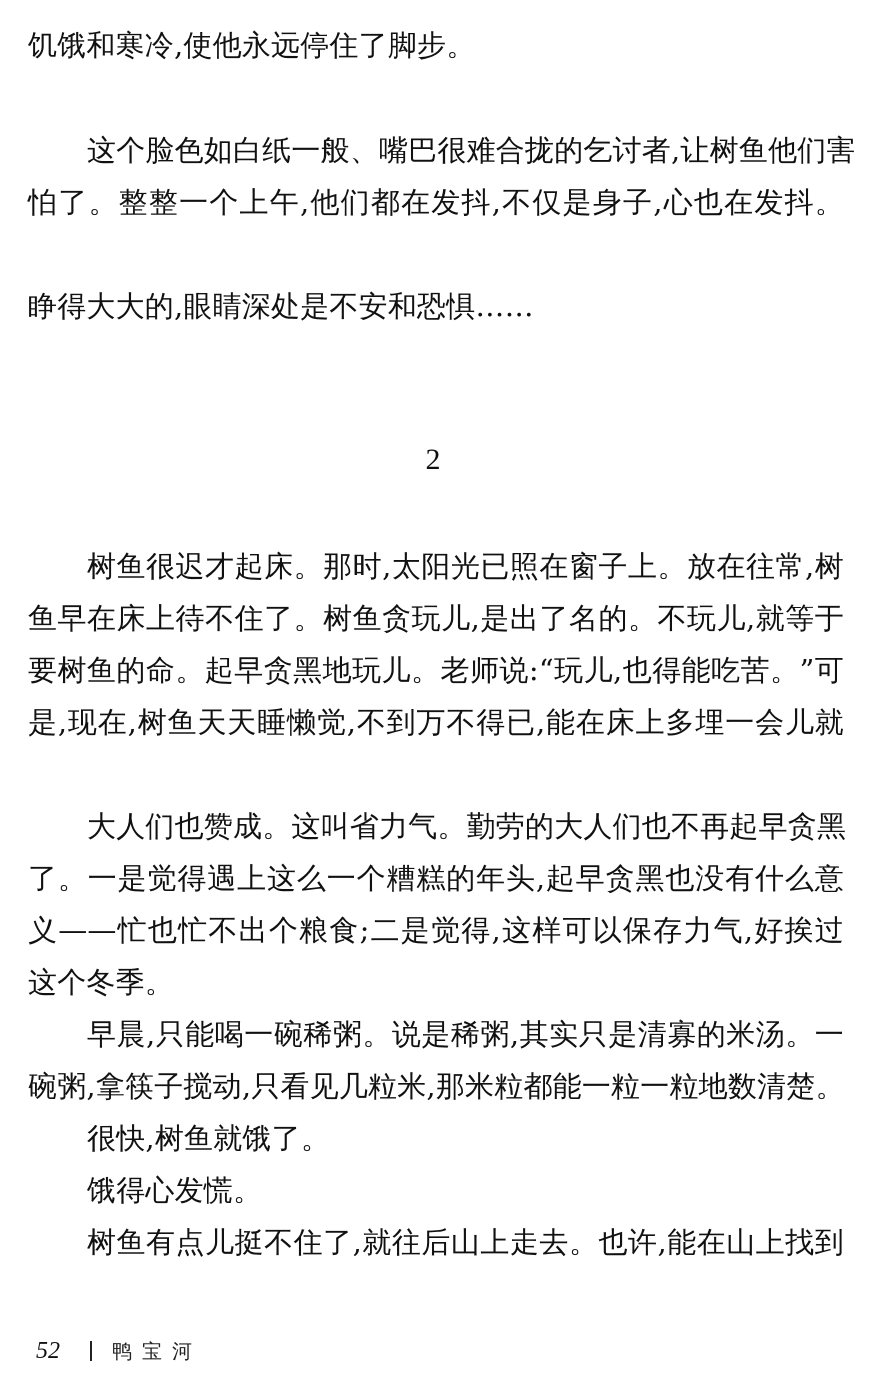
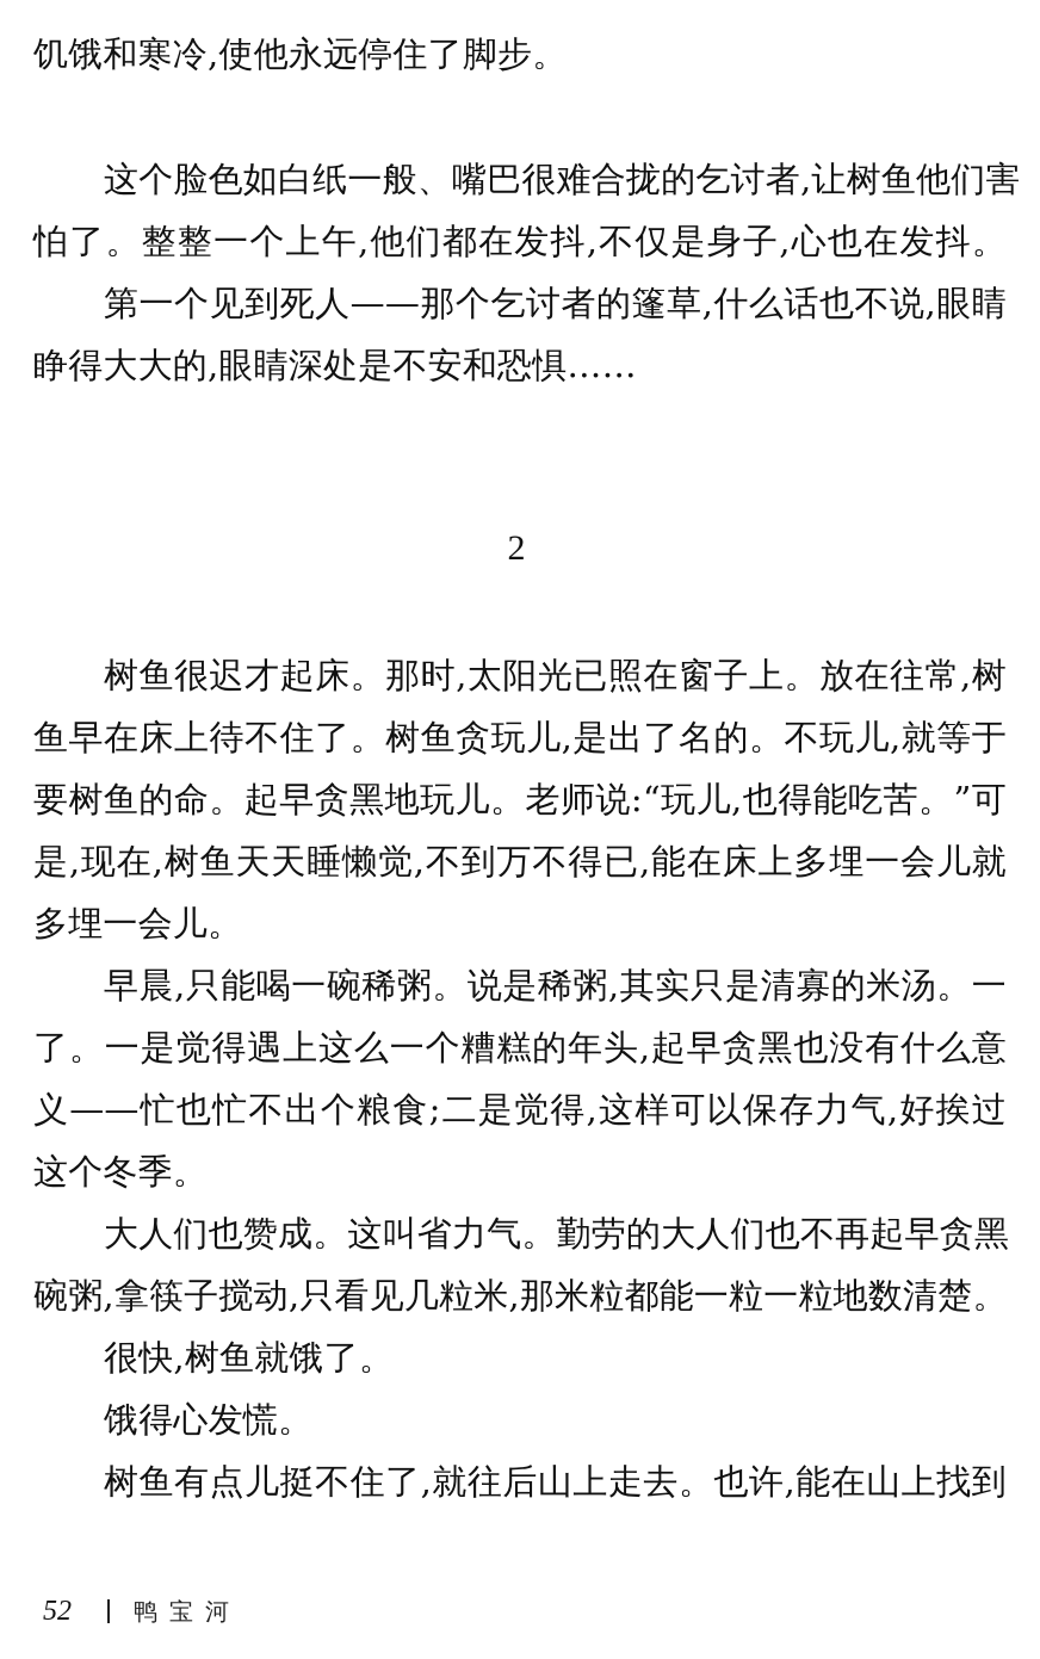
  饥饿和寒冷,使他永远停住了脚步。
  这个脸色如白纸一般、嘴巴很难合拢的乞讨者,让树鱼他们害
  怕了。整整一个上午,他们都在发抖,不仅是身子,心也在发抖。
+ 第一个见到死人——那个乞讨者的篷草,什么话也不说,眼睛
  睁得大大的,眼睛深处是不安和恐惧……
  2
  树鱼很迟才起床。那时,太阳光已照在窗子上。放在往常,树
  鱼早在床上待不住了。树鱼贪玩儿,是出了名的。不玩儿,就等于
  要树鱼的命。起早贪黑地玩儿。老师说:“玩儿,也得能吃苦。”可
  是,现在,树鱼天天睡懒觉,不到万不得已,能在床上多埋一会儿就
+ 多埋一会儿。
- 大人们也赞成。这叫省力气。勤劳的大人们也不再起早贪黑
+ 早晨,只能喝一碗稀粥。说是稀粥,其实只是清寡的米汤。一
  了。一是觉得遇上这么一个糟糕的年头,起早贪黑也没有什么意
  义——忙也忙不出个粮食;二是觉得,这样可以保存力气,好挨过
  这个冬季。
- 早晨,只能喝一碗稀粥。说是稀粥,其实只是清寡的米汤。一
+ 大人们也赞成。这叫省力气。勤劳的大人们也不再起早贪黑
  碗粥,拿筷子搅动,只看见几粒米,那米粒都能一粒一粒地数清楚。
  很快,树鱼就饿了。
  饿得心发慌。
  树鱼有点儿挺不住了,就往后山上走去。也许,能在山上找到
  52
  鸭宝河
